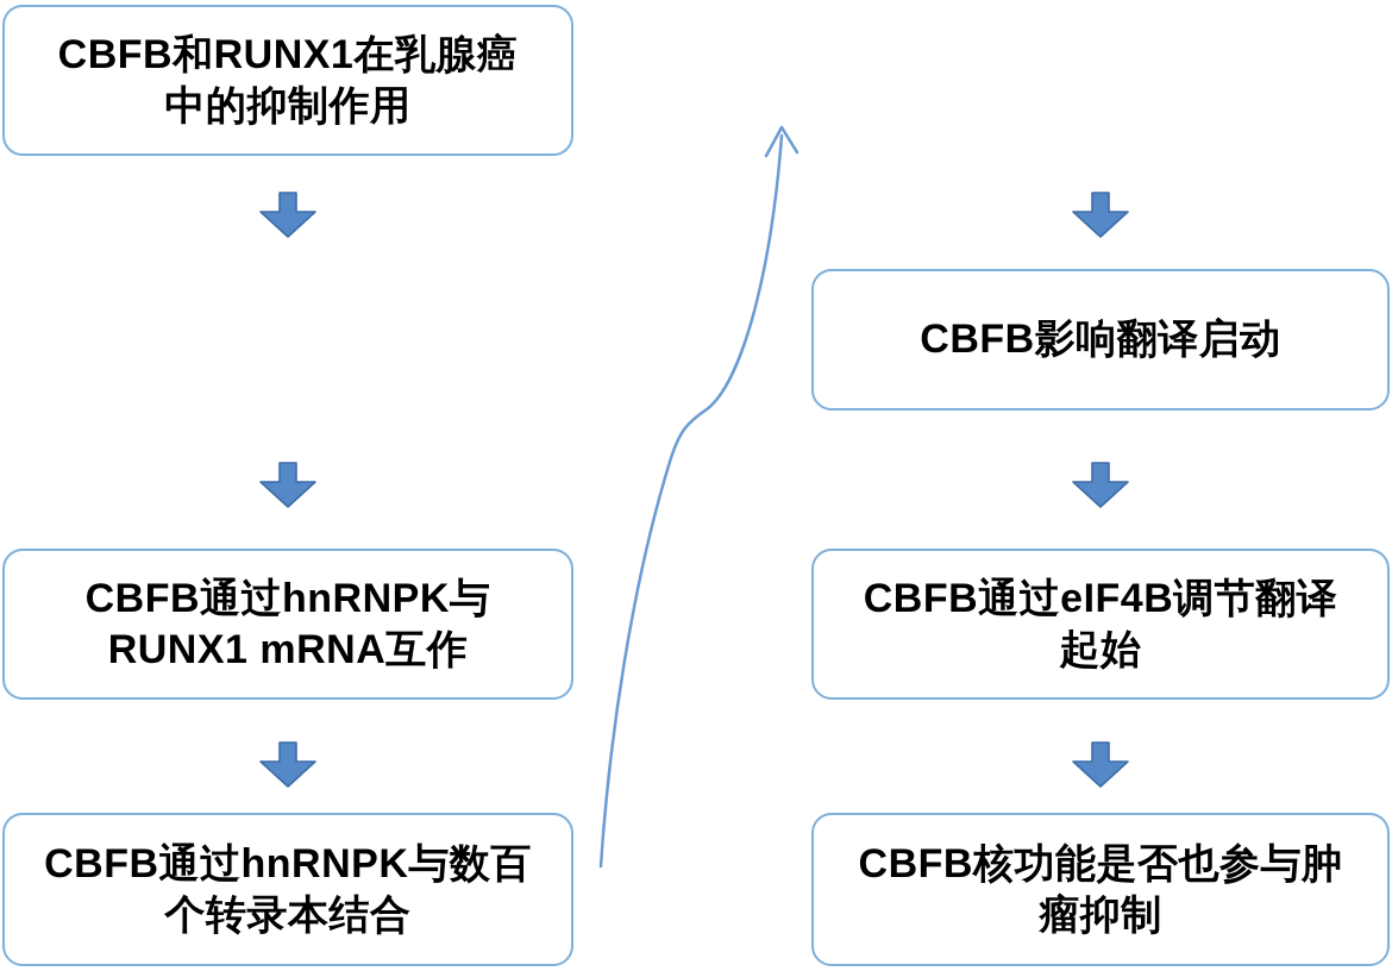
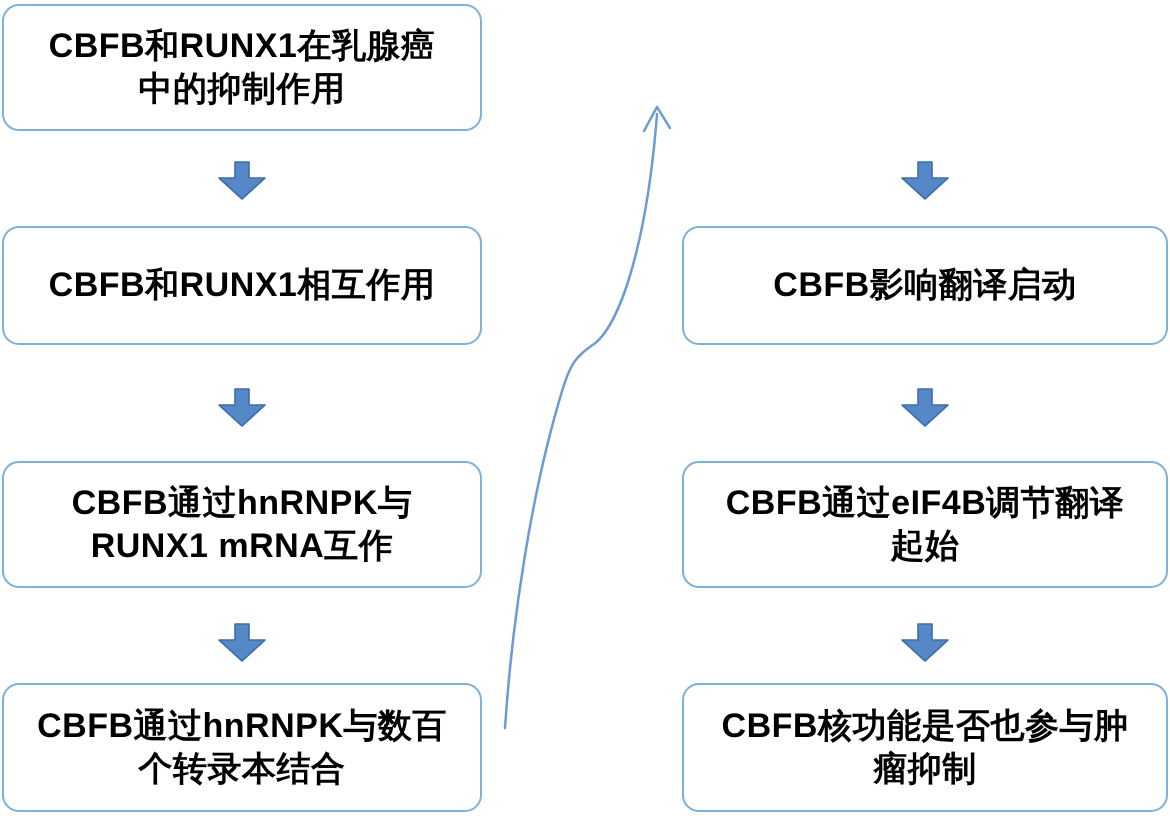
  CBFB和RUNX1在乳腺癌
  中的抑制作用
+ CBFB和RUNX1相互作用
  CBFB通过hnRNPK与
  RUNX1 mRNA互作
  CBFB通过hnRNPK与数百
  个转录本结合
  CBFB影响翻译启动
  CBFB通过eIF4B调节翻译
  起始
  CBFB核功能是否也参与肿
  瘤抑制
